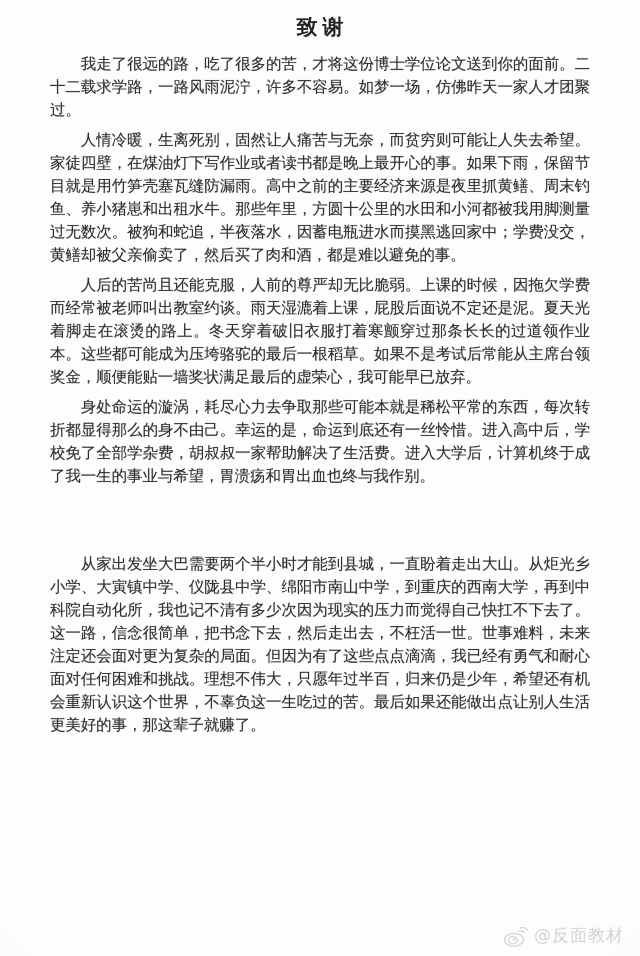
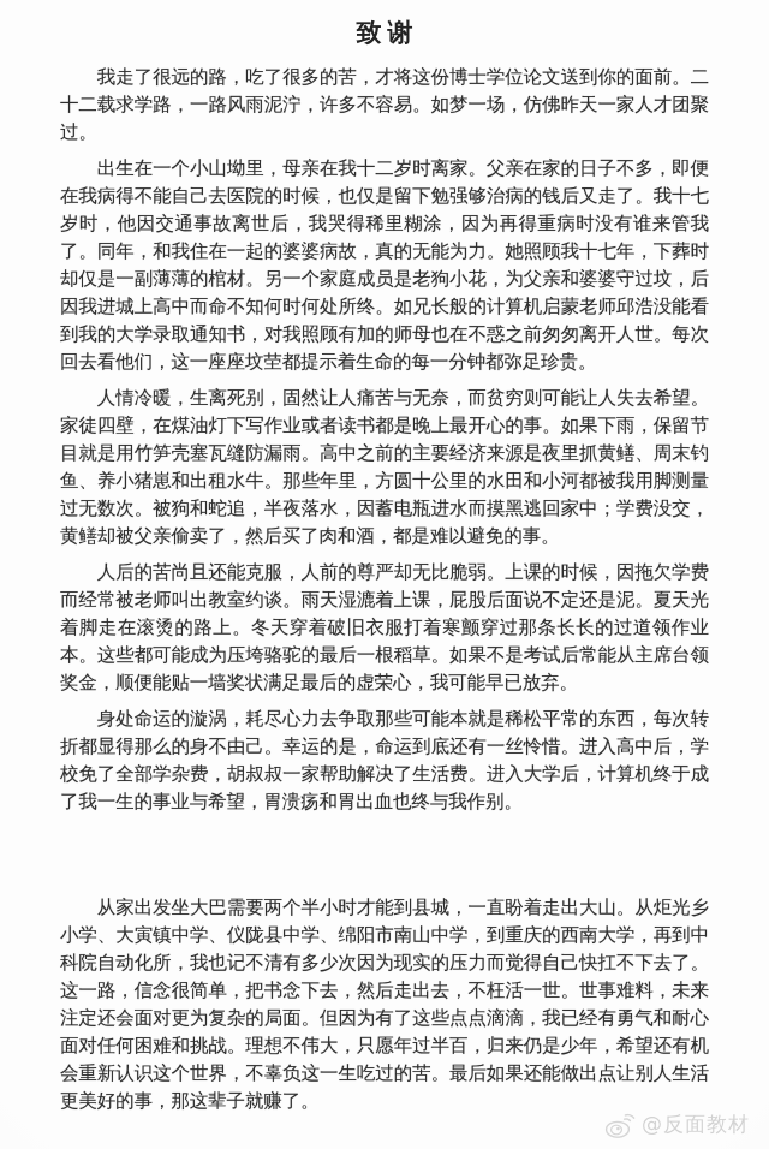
  致谢
  我走了很远的路，吃了很多的苦，才将这份博士学位论文送到你的面前。二十二载求学路，一路风雨泥泞，许多不容易。如梦一场，仿佛昨天一家人才团聚过。
+ 出生在一个小山坳里，母亲在我十二岁时离家。父亲在家的日子不多，即便在我病得不能自己去医院的时候，也仅是留下勉强够治病的钱后又走了。我十七岁时，他因交通事故离世后，我哭得稀里糊涂，因为再得重病时没有谁来管我了。同年，和我住在一起的婆婆病故，真的无能为力。她照顾我十七年，下葬时却仅是一副薄薄的棺材。另一个家庭成员是老狗小花，为父亲和婆婆守过坟，后因我进城上高中而命不知何时何处所终。如兄长般的计算机启蒙老师邱浩没能看到我的大学录取通知书，对我照顾有加的师母也在不惑之前匆匆离开人世。每次回去看他们，这一座座坟茔都提示着生命的每一分钟都弥足珍贵。
  人情冷暖，生离死别，固然让人痛苦与无奈，而贫穷则可能让人失去希望。家徒四壁，在煤油灯下写作业或者读书都是晚上最开心的事。如果下雨，保留节目就是用竹笋壳塞瓦缝防漏雨。高中之前的主要经济来源是夜里抓黄鳝、周末钓鱼、养小猪崽和出租水牛。那些年里，方圆十公里的水田和小河都被我用脚测量过无数次。被狗和蛇追，半夜落水，因蓄电瓶进水而摸黑逃回家中；学费没交，黄鳝却被父亲偷卖了，然后买了肉和酒，都是难以避免的事。
  人后的苦尚且还能克服，人前的尊严却无比脆弱。上课的时候，因拖欠学费而经常被老师叫出教室约谈。雨天湿漉着上课，屁股后面说不定还是泥。夏天光着脚走在滚烫的路上。冬天穿着破旧衣服打着寒颤穿过那条长长的过道领作业本。这些都可能成为压垮骆驼的最后一根稻草。如果不是考试后常能从主席台领奖金，顺便能贴一墙奖状满足最后的虚荣心，我可能早已放弃。
  身处命运的漩涡，耗尽心力去争取那些可能本就是稀松平常的东西，每次转折都显得那么的身不由己。幸运的是，命运到底还有一丝怜惜。进入高中后，学校免了全部学杂费，胡叔叔一家帮助解决了生活费。进入大学后，计算机终于成了我一生的事业与希望，胃溃疡和胃出血也终与我作别。
  从家出发坐大巴需要两个半小时才能到县城，一直盼着走出大山。从炬光乡小学、大寅镇中学、仪陇县中学、绵阳市南山中学，到重庆的西南大学，再到中科院自动化所，我也记不清有多少次因为现实的压力而觉得自己快扛不下去了。这一路，信念很简单，把书念下去，然后走出去，不枉活一世。世事难料，未来注定还会面对更为复杂的局面。但因为有了这些点点滴滴，我已经有勇气和耐心面对任何困难和挑战。理想不伟大，只愿年过半百，归来仍是少年，希望还有机会重新认识这个世界，不辜负这一生吃过的苦。最后如果还能做出点让别人生活更美好的事，那这辈子就赚了。
  @反面教材
